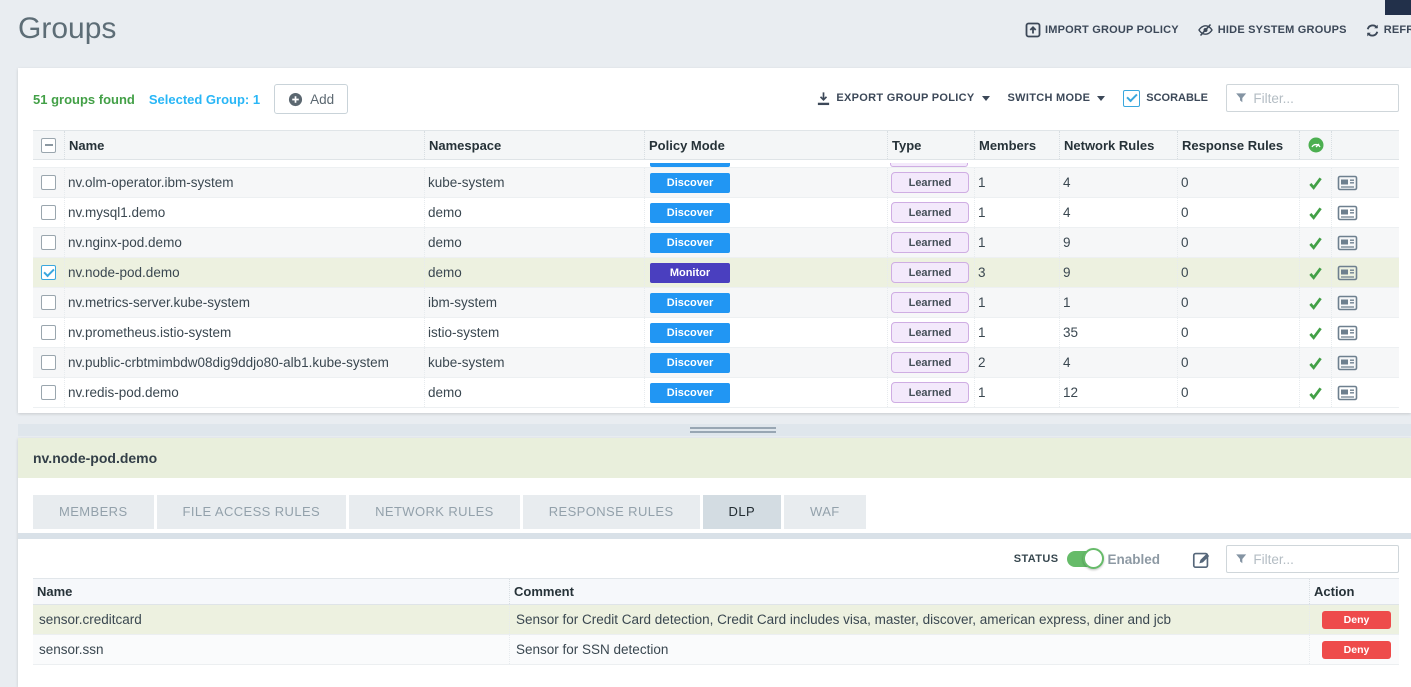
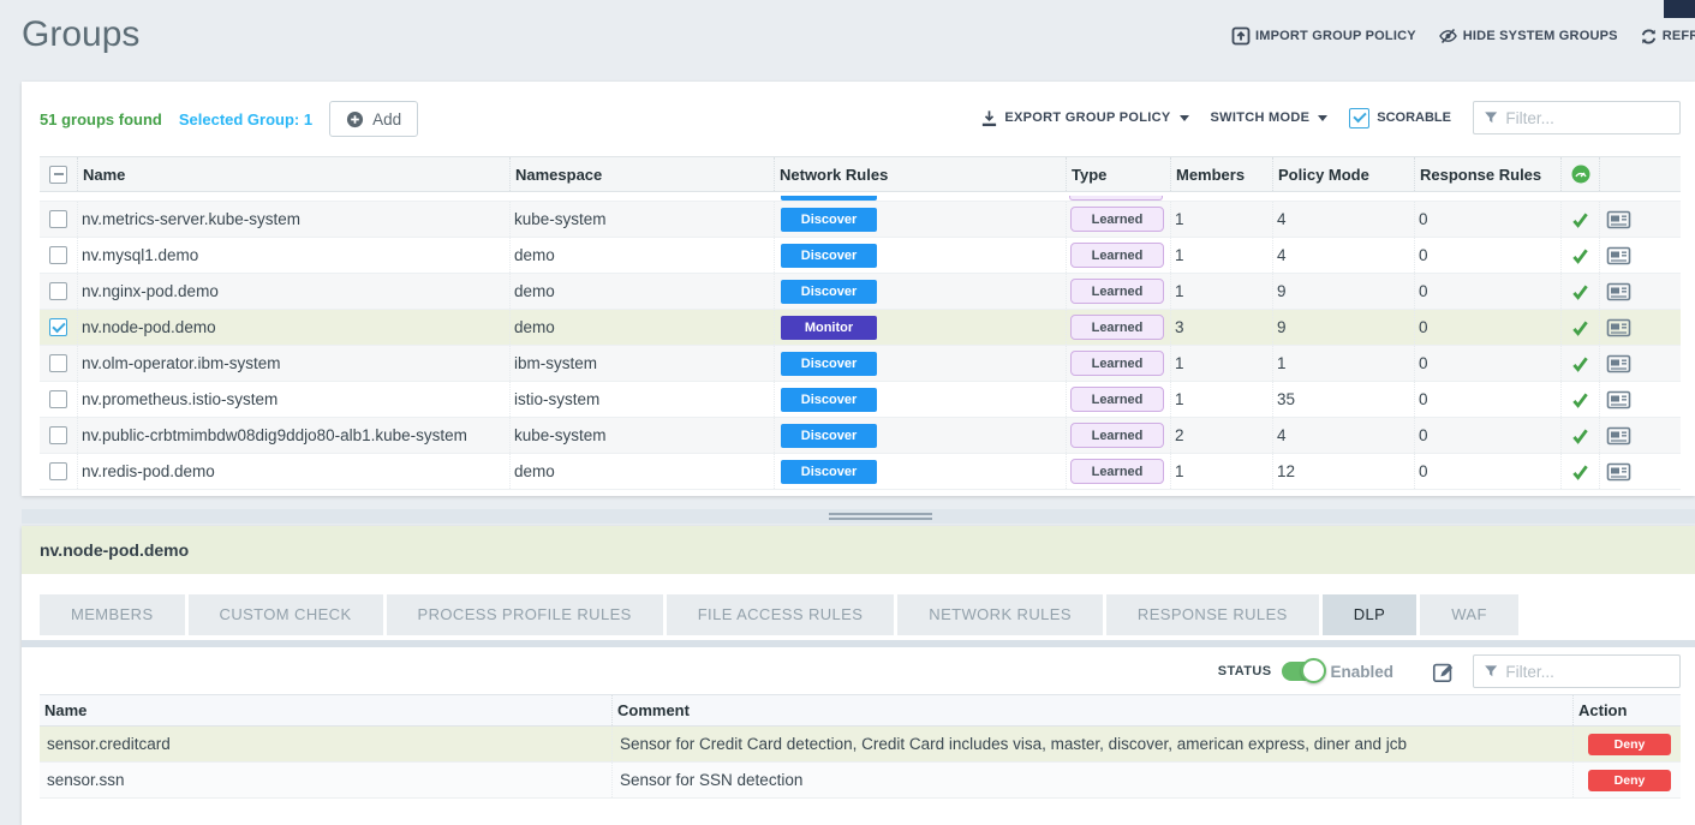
  Groups
  IMPORT GROUP POLICY
  HIDE SYSTEM GROUPS
  51 groups found
  Selected Group: 1
  Add
  EXPORT GROUP POLICY
  SWITCH MODE
  SCORABLE
  Filter...
  Name
  Namespace
- Policy Mode
+ Network Rules
  Type
  Members
- Network Rules
+ Policy Mode
  Response Rules
- nv.olm-operator.ibm-system
+ nv.metrics-server.kube-system
  kube-system
  Discover
  Learned
  1
  4
  0
  nv.mysql1.demo
  demo
  Discover
  Learned
  1
  4
  0
  nv.nginx-pod.demo
  demo
  Discover
  Learned
  1
  9
  0
  nv.node-pod.demo
  demo
  Monitor
  Learned
  3
  9
  0
- nv.metrics-server.kube-system
+ nv.olm-operator.ibm-system
  ibm-system
  Discover
  Learned
  1
  1
  0
  nv.prometheus.istio-system
  istio-system
  Discover
  Learned
  1
  35
  0
  nv.public-crbtmimbdw08dig9ddjo80-alb1.kube-system
  kube-system
  Discover
  Learned
  2
  4
  0
  nv.redis-pod.demo
  demo
  Discover
  Learned
  1
  12
  0
  nv.node-pod.demo
  MEMBERS
+ CUSTOM CHECK
+ PROCESS PROFILE RULES
  FILE ACCESS RULES
  NETWORK RULES
  RESPONSE RULES
  DLP
  WAF
  STATUS
  Enabled
  Filter...
  Name
  Comment
  Action
  sensor.creditcard
  Sensor for Credit Card detection, Credit Card includes visa, master, discover, american express, diner and jcb
  Deny
  sensor.ssn
  Sensor for SSN detection
  Deny
